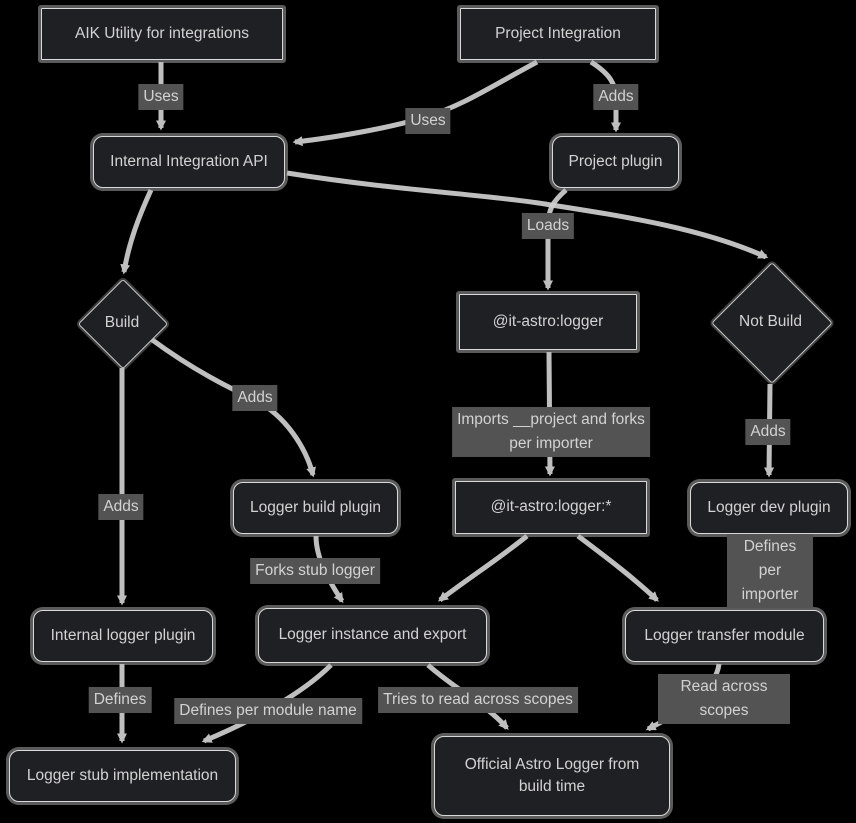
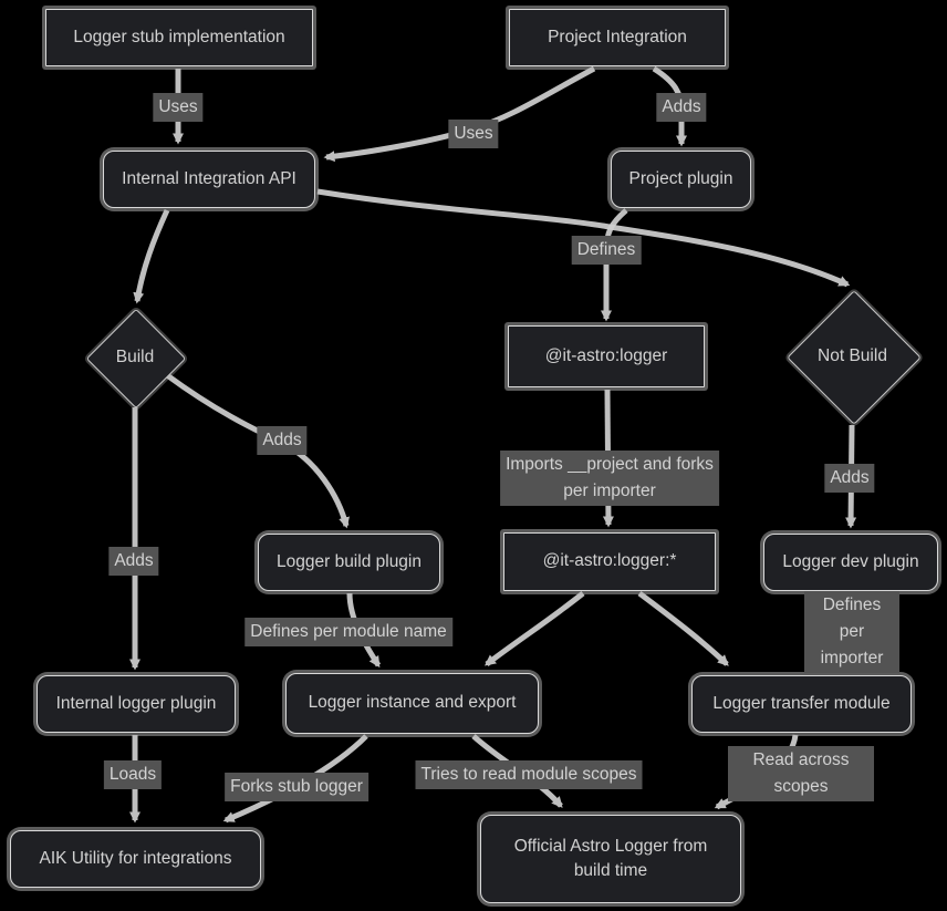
- AIK Utility for integrations
+ Logger stub implementation
  Project Integration
  Internal Integration API
  Project plugin
  Build
  @it-astro:logger
  Not Build
  Logger build plugin
  @it-astro:logger:*
  Logger dev plugin
  Internal logger plugin
  Logger instance and export
  Logger transfer module
- Logger stub implementation
+ AIK Utility for integrations
  Official Astro Logger from
  build time
  Uses
  Uses
  Adds
- Loads
+ Defines
  Adds
  Adds
  Adds
  Imports __project and forks
  per importer
- Forks stub logger
+ Defines per module name
  Defines per importer
- Defines
+ Loads
- Defines per module name
+ Forks stub logger
- Tries to read across scopes
+ Tries to read module scopes
  Read across scopes
